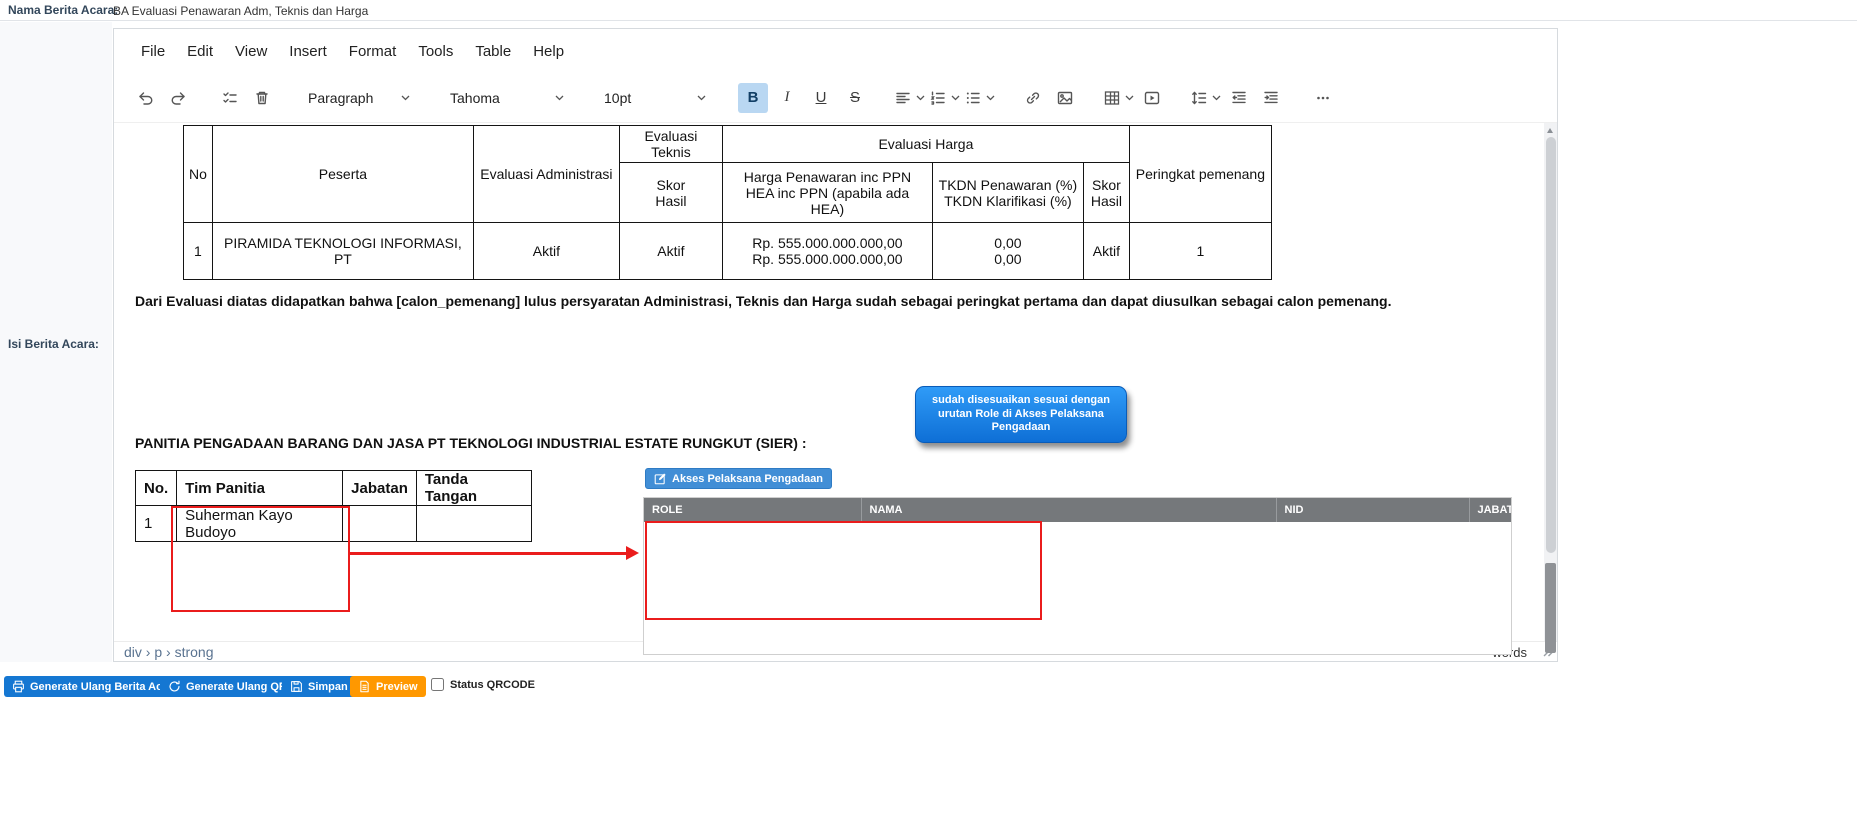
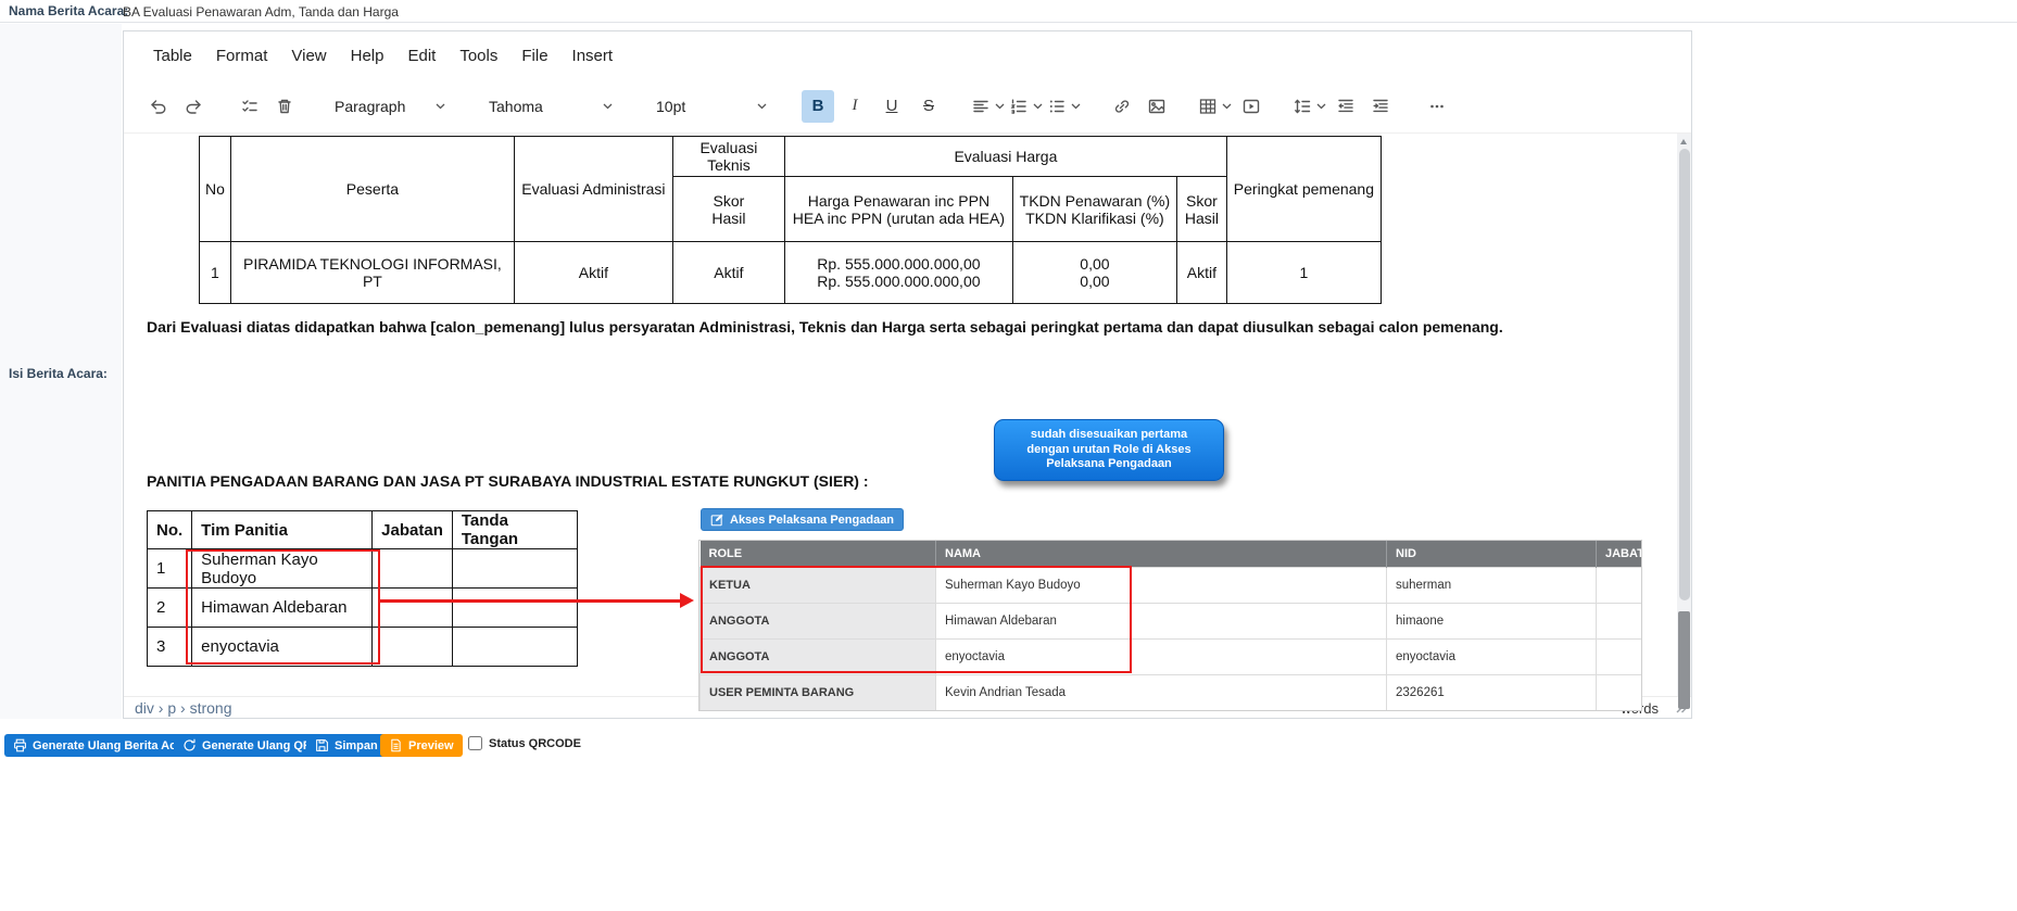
  Nama Berita Acara:
- BA Evaluasi Penawaran Adm, Teknis dan Harga
+ BA Evaluasi Penawaran Adm, Tanda dan Harga
  Isi Berita Acara:
- File
+ Table
- Edit
+ Format
  View
- Insert
+ Help
- Format
+ Edit
  Tools
- Table
+ File
- Help
+ Insert
  Paragraph
  Tahoma
  10pt
  B
  I
  U
  S
  No	Peserta	Evaluasi Administrasi	Evaluasi Teknis	Evaluasi Harga	Peringkat pemenang
- SkorHasil	Harga Penawaran inc PPNHEA inc PPN (apabila ada HEA)	TKDN Penawaran (%)TKDN Klarifikasi (%)	SkorHasil
+ SkorHasil	Harga Penawaran inc PPNHEA inc PPN (urutan ada HEA)	TKDN Penawaran (%)TKDN Klarifikasi (%)	SkorHasil
  1	PIRAMIDA TEKNOLOGI INFORMASI, PT	Aktif	Aktif	Rp. 555.000.000.000,00Rp. 555.000.000.000,00	0,000,00	Aktif	1
- Dari Evaluasi diatas didapatkan bahwa [calon_pemenang] lulus persyaratan Administrasi, Teknis dan Harga sudah sebagai peringkat pertama dan dapat diusulkan sebagai calon pemenang.
+ Dari Evaluasi diatas didapatkan bahwa [calon_pemenang] lulus persyaratan Administrasi, Teknis dan Harga serta sebagai peringkat pertama dan dapat diusulkan sebagai calon pemenang.
- sudah disesuaikan sesuai dengan urutan Role di Akses Pelaksana Pengadaan
+ sudah disesuaikan pertama dengan urutan Role di Akses Pelaksana Pengadaan
- PANITIA PENGADAAN BARANG DAN JASA PT TEKNOLOGI INDUSTRIAL ESTATE RUNGKUT (SIER) :
+ PANITIA PENGADAAN BARANG DAN JASA PT SURABAYA INDUSTRIAL ESTATE RUNGKUT (SIER) :
  No.	Tim Panitia	Jabatan	Tanda Tangan
  1	Suherman Kayo Budoyo
+ 2	Himawan Aldebaran
+ 3	enyoctavia
  div › p › strong
  Akses Pelaksana Pengadaan
  ROLE	NAMA	NID	JABAT
+ KETUA	Suherman Kayo Budoyo	suherman
+ ANGGOTA	Himawan Aldebaran	himaone
+ ANGGOTA	enyoctavia	enyoctavia
+ USER PEMINTA BARANG	Kevin Andrian Tesada	2326261
  Generate Ulang Berita A
  Generate Ulang Q
  Simpan
  Preview
  Status QRCODE
